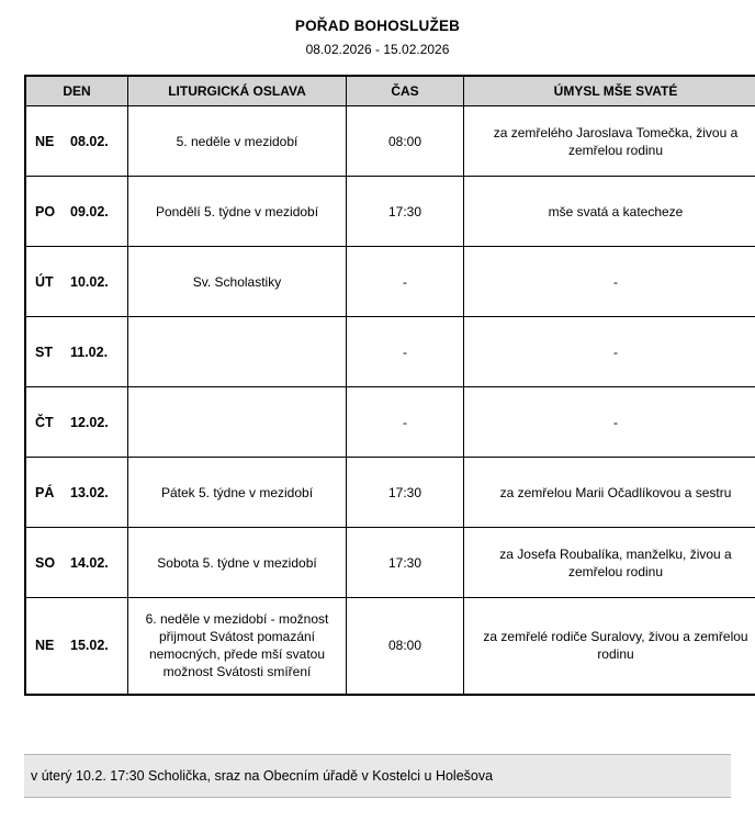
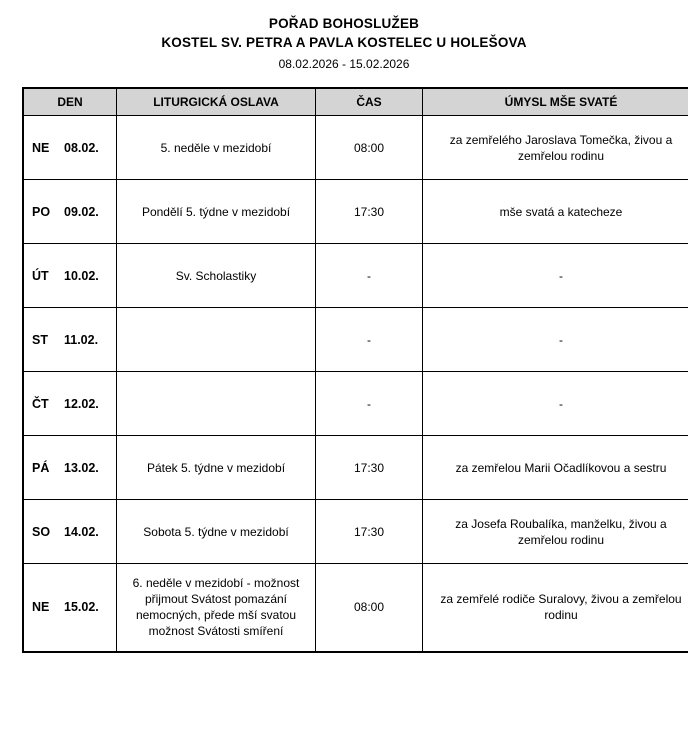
  POŘAD BOHOSLUŽEB
+ KOSTEL SV. PETRA A PAVLA KOSTELEC U HOLEŠOVA
  08.02.2026 - 15.02.2026
  DEN	LITURGICKÁ OSLAVA	ČAS	ÚMYSL MŠE SVATÉ
  NE 08.02.	5. neděle v mezidobí	08:00	za zemřelého Jaroslava Tomečka, živou a zemřelou rodinu
  PO 09.02.	Pondělí 5. týdne v mezidobí	17:30	mše svatá a katecheze
  ÚT 10.02.	Sv. Scholastiky	-	-
  ST 11.02.		-	-
  ČT 12.02.		-	-
  PÁ 13.02.	Pátek 5. týdne v mezidobí	17:30	za zemřelou Marii Očadlíkovou a sestru
  SO 14.02.	Sobota 5. týdne v mezidobí	17:30	za Josefa Roubalíka, manželku, živou a zemřelou rodinu
  NE 15.02.	6. neděle v mezidobí - možnost přijmout Svátost pomazání nemocných, přede mší svatou možnost Svátosti smíření	08:00	za zemřelé rodiče Suralovy, živou a zemřelou rodinu
- v úterý 10.2. 17:30 Scholička, sraz na Obecním úřadě v Kostelci u Holešova
